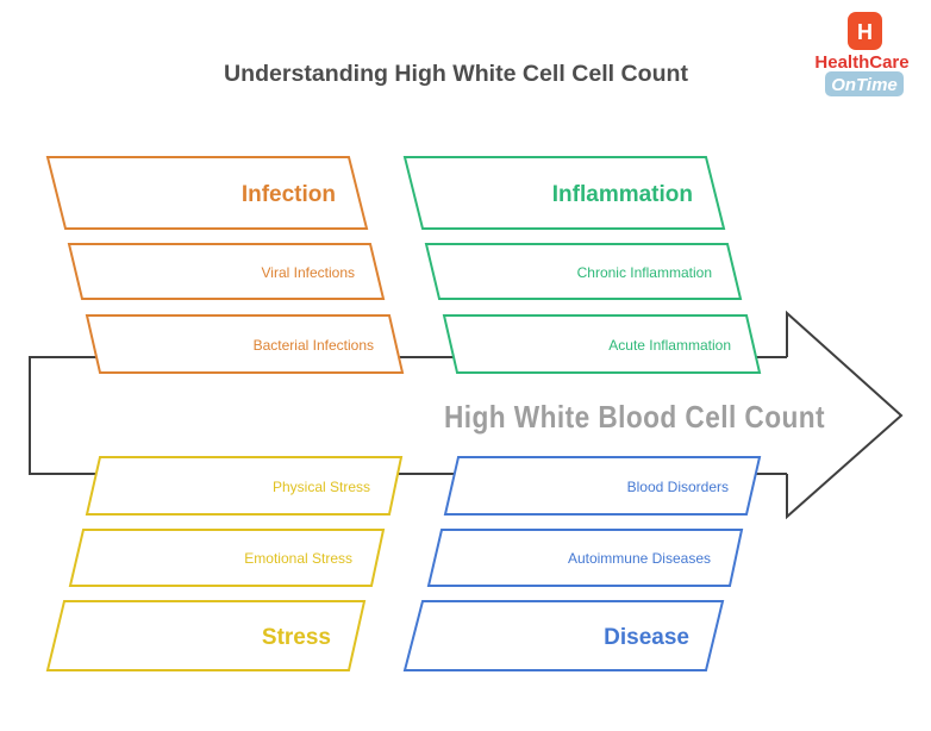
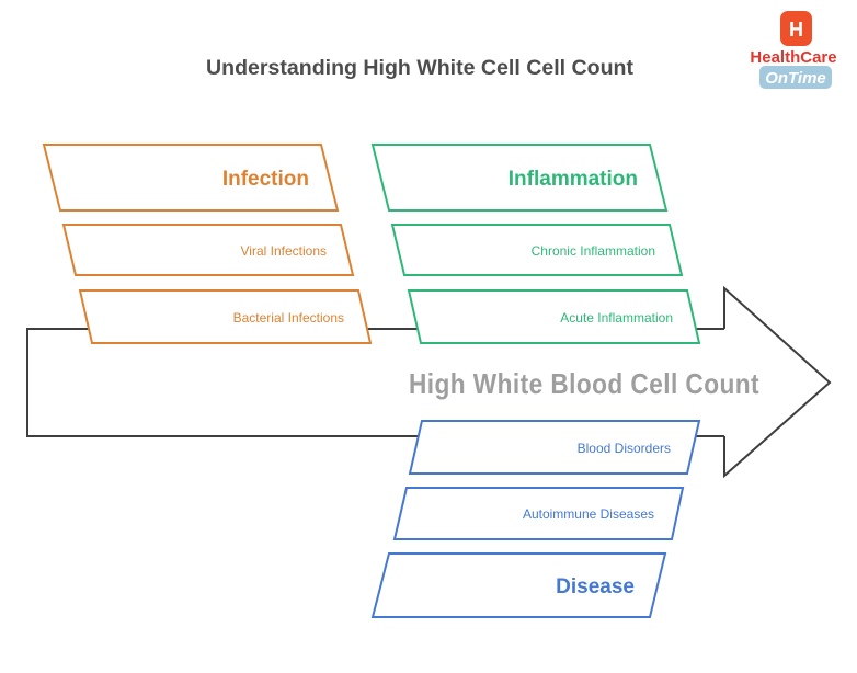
  Infection
  Viral Infections
  Bacterial Infections
  Inflammation
  Chronic Inflammation
  Acute Inflammation
- Physical Stress
- Emotional Stress
- Stress
  Blood Disorders
  Autoimmune Diseases
  Disease
  Understanding High White Cell Cell Count
  High White Blood Cell Count
  H
  HealthCare
  OnTime
